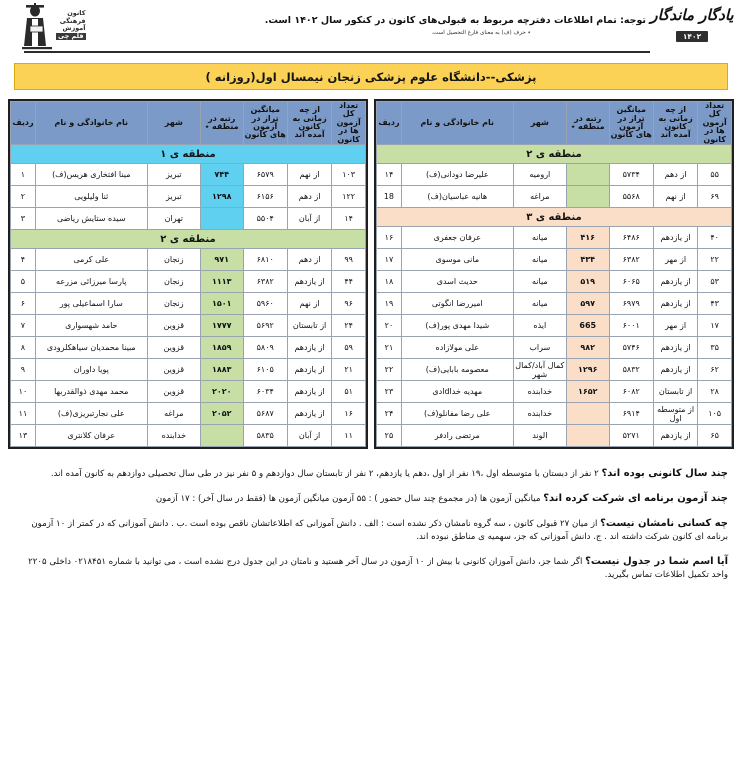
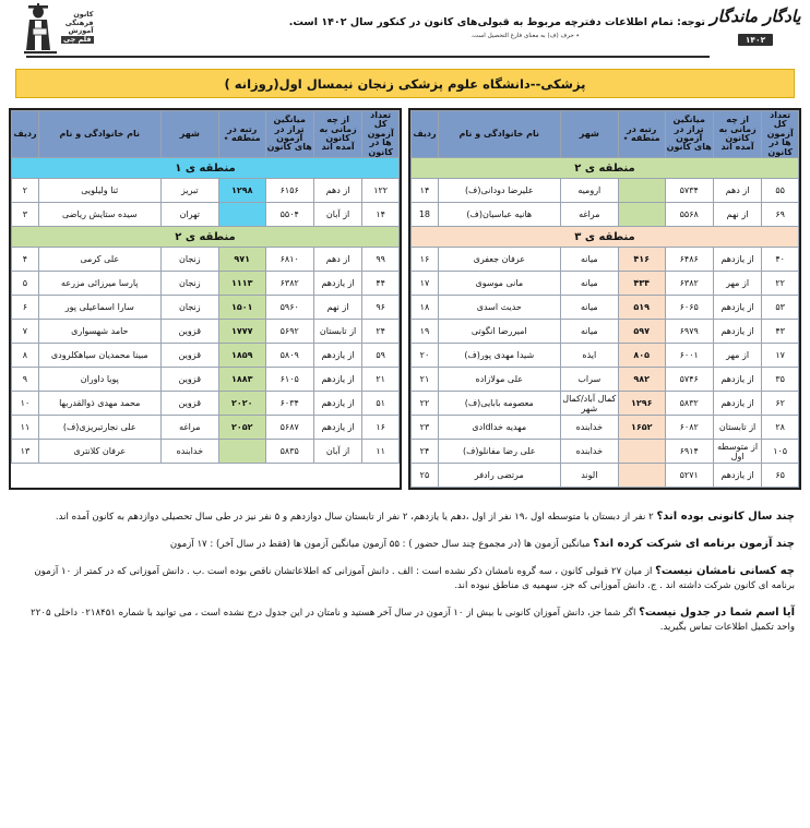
  کانون
  فرهنگی
  آموزش
  قلم چی
  توجه: تمام اطلاعات دفترچه مربوط به قبولی‌های کانون در کنکور سال ۱۴۰۲ است.
  یادگار ماندگار
  ۱۴۰۲
  پزشکی--دانشگاه علوم پزشکی زنجان نیمسال اول(روزانه )
  تعداد کل آزمون ها در کانون	از چه زمانی به کانون آمده اند	میانگین تراز در آزمون های کانون	رتبه در منطقه ٭	شهر	نام خانوادگی و نام	ردیف
  منطقه ی ۲
  ۵۵	از دهم	۵۷۳۴		ارومیه	علیرضا دودانی(ف)	۱۴
  ۶۹	از نهم	۵۵۶۸		مراغه	هانیه عباسیان(ف)	18
  منطقه ی ۳
  ۴۰	از یازدهم	۶۴۸۶	۴۱۶	میانه	عرفان جعفری	۱۶
  ۲۲	از مهر	۶۳۸۲	۴۳۴	میانه	مانی موسوی	۱۷
  ۵۳	از یازدهم	۶۰۶۵	۵۱۹	میانه	حدیث اسدی	۱۸
  ۴۳	از یازدهم	۶۹۷۹	۵۹۷	میانه	امیررضا انگوتی	۱۹
- ۱۷	از مهر	۶۰۰۱	665	ایذه	شیدا مهدی پور(ف)	۲۰
+ ۱۷	از مهر	۶۰۰۱	۸۰۵	ایذه	شیدا مهدی پور(ف)	۲۰
  ۳۵	از یازدهم	۵۷۴۶	۹۸۲	سراب	علی مولازاده	۲۱
  ۶۲	از یازدهم	۵۸۳۲	۱۲۹۶	کمال آباد/کمال شهر	معصومه بابایی(ف)	۲۲
  ۲۸	از تابستان	۶۰۸۲	۱۶۵۲	خدابنده	مهدیه خداdادی	۲۳
  ۱۰۵	از متوسطه اول	۶۹۱۴		خدابنده	علی رضا مفانلو(ف)	۲۴
  ۶۵	از یازدهم	۵۲۷۱		الوند	مرتضی رادفر	۲۵
  تعداد کل آزمون ها در کانون	از چه زمانی به کانون آمده اند	میانگین تراز در آزمون های کانون	رتبه در منطقه ٭	شهر	نام خانوادگی و نام	ردیف
  منطقه ی ۱
- ۱۰۳	از نهم	۶۵۷۹	۷۴۴	تبریز	مینا افتخاری هریس(ف)	۱
  ۱۲۲	از دهم	۶۱۵۶	۱۲۹۸	تبریز	ثنا ولیلویی	۲
  ۱۴	از آبان	۵۵۰۴		تهران	سیده ستایش ریاضی	۳
  منطقه ی ۲
  ۹۹	از دهم	۶۸۱۰	۹۷۱	زنجان	علی کرمی	۴
  ۴۴	از یازدهم	۶۳۸۲	۱۱۱۳	زنجان	پارسا میرزائی مزرعه	۵
  ۹۶	از نهم	۵۹۶۰	۱۵۰۱	زنجان	سارا اسماعیلی پور	۶
  ۲۴	از تابستان	۵۶۹۲	۱۷۷۷	قزوین	حامد شهسواری	۷
  ۵۹	از یازدهم	۵۸۰۹	۱۸۵۹	قزوین	مبینا محمدیان سیاهکلرودی	۸
  ۲۱	از یازدهم	۶۱۰۵	۱۸۸۳	قزوین	پویا داوران	۹
  ۵۱	از یازدهم	۶۰۳۴	۲۰۲۰	قزوین	محمد مهدی ذوالقدربها	۱۰
  ۱۶	از یازدهم	۵۶۸۷	۲۰۵۲	مراغه	علی نجارتبریزی(ف)	۱۱
  ۱۱	از آبان	۵۸۳۵		خدابنده	عرفان کلانتری	۱۳
  چند سال کانونی بوده اند؟ ۲ نفر از دبستان با متوسطه اول ،۱۹ نفر از اول ،دهم یا یازدهم، ۲ نفر از تابستان سال دوازدهم و ۵ نفر نیز در طی سال تحصیلی دوازدهم به کانون آمده اند.
  چند آزمون برنامه ای شرکت کرده اند؟ میانگین آزمون ها (در مجموع چند سال حضور ) : ۵۵ آزمون میانگین آزمون ها (فقط در سال آخر) : ۱۷ آزمون
  چه کسانی نامشان نیست؟ از میان ۲۷ قبولی کانون ، سه گروه نامشان ذکر نشده است : الف . دانش آموزانی که اطلاعاتشان ناقص بوده است .ب . دانش آموزانی که در کمتر از ۱۰ آزمون برنامه ای کانون شرکت داشته اند . ج. دانش آموزانی که جز، سهمیه ی مناطق نبوده اند.
  آیا اسم شما در جدول نیست؟ اگر شما جز، دانش آموزان کانونی با بیش از ۱۰ آزمون در سال آخر هستید و نامتان در این جدول درج نشده است ، می توانید با شماره ۰۲۱۸۴۵۱ داخلی ۲۲۰۵ واحد تکمیل اطلاعات تماس بگیرید.
